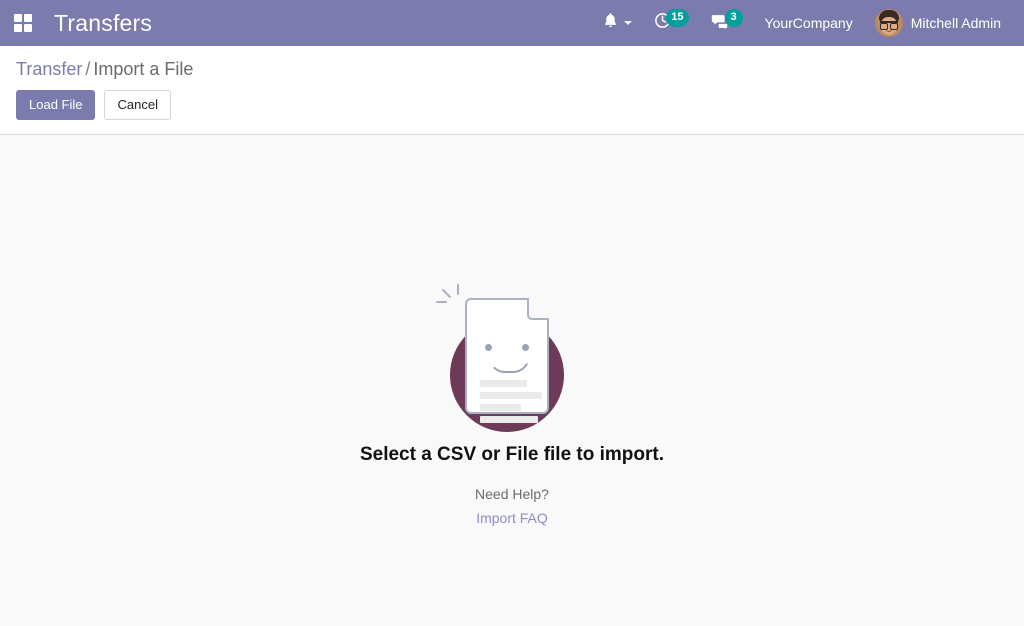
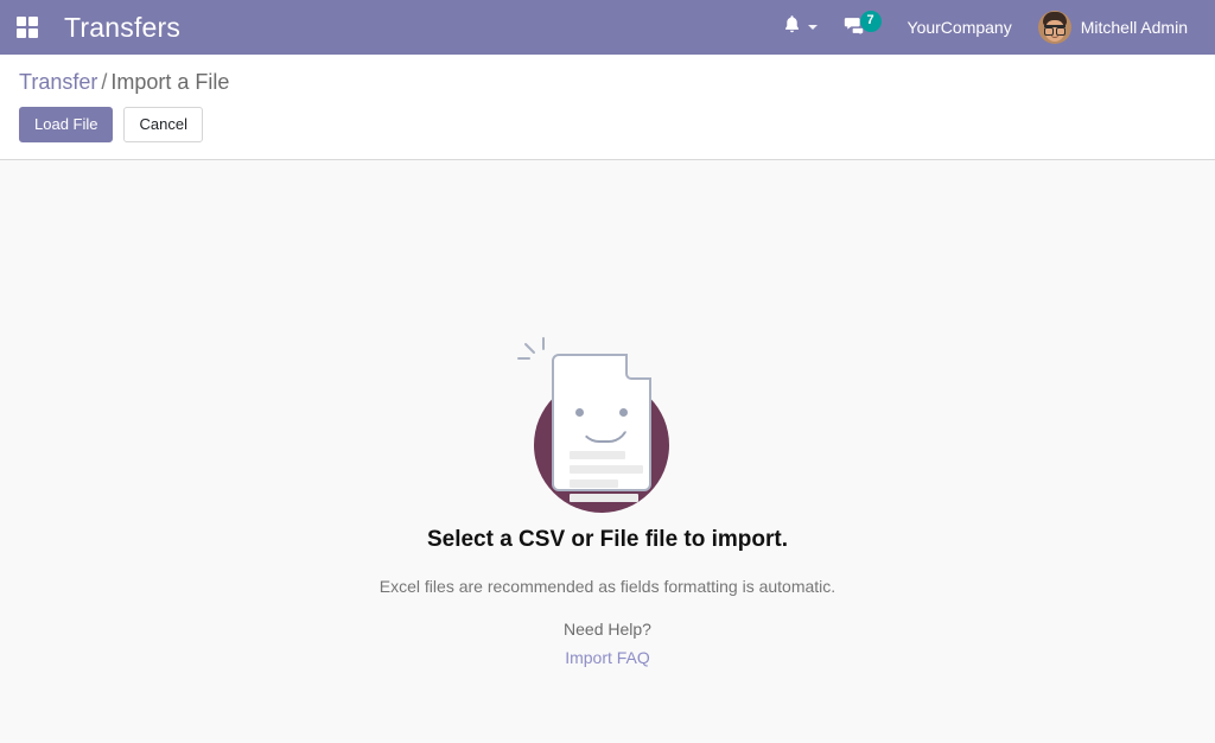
  Transfers
- 15
- 3
+ 7
  YourCompany
  Mitchell Admin
  Transfer / Import a File
  Load File
  Cancel
  Select a CSV or File file to import.
+ Excel files are recommended as fields formatting is automatic.
  Need Help?
  Import FAQ
